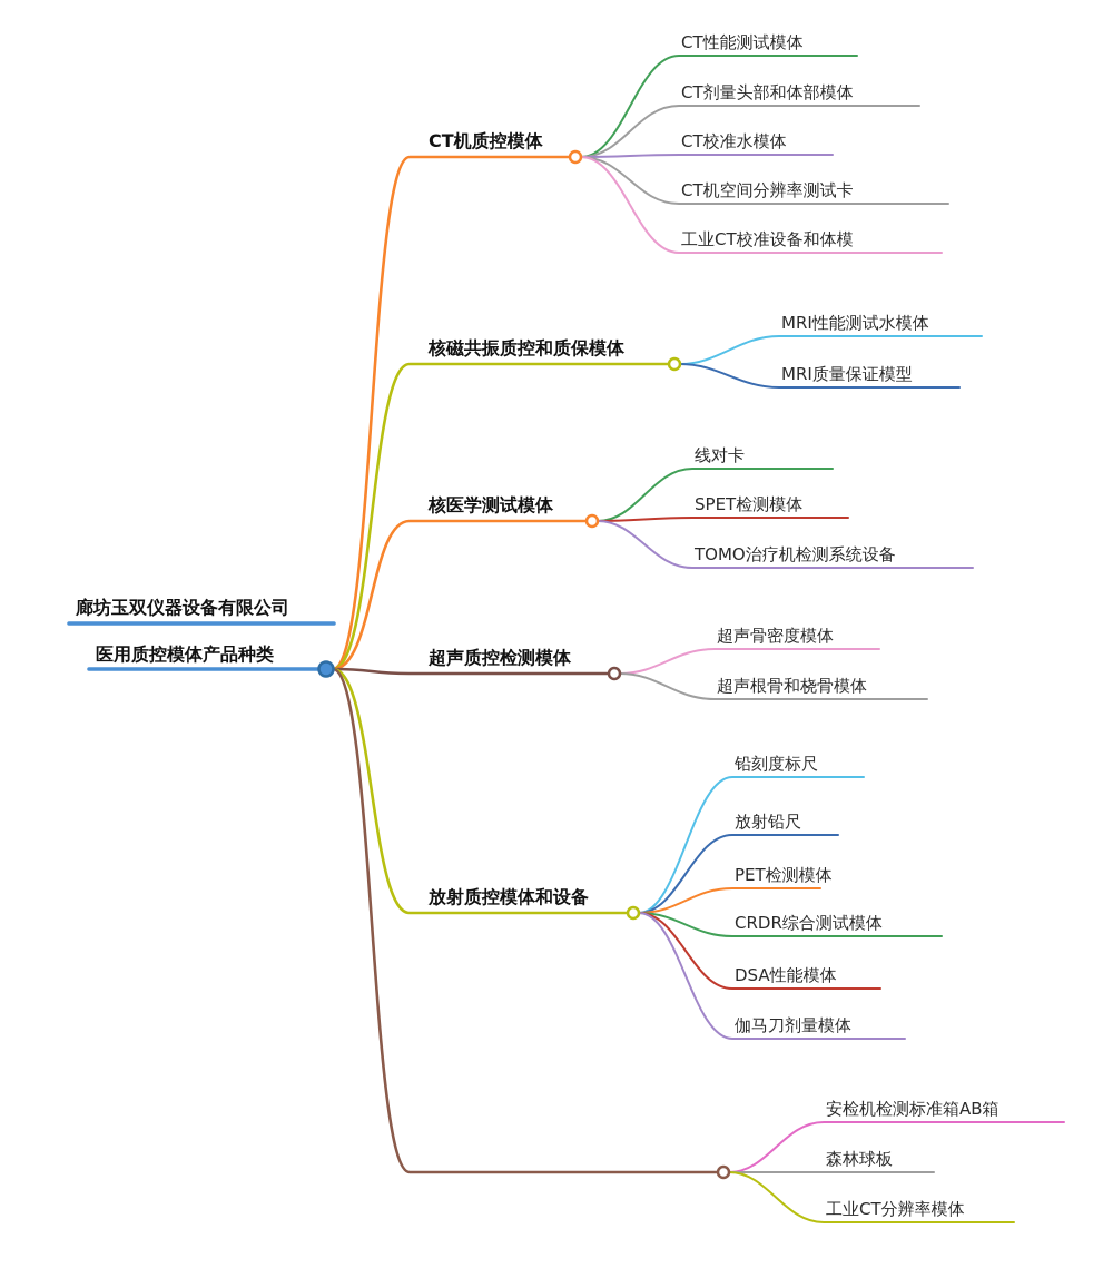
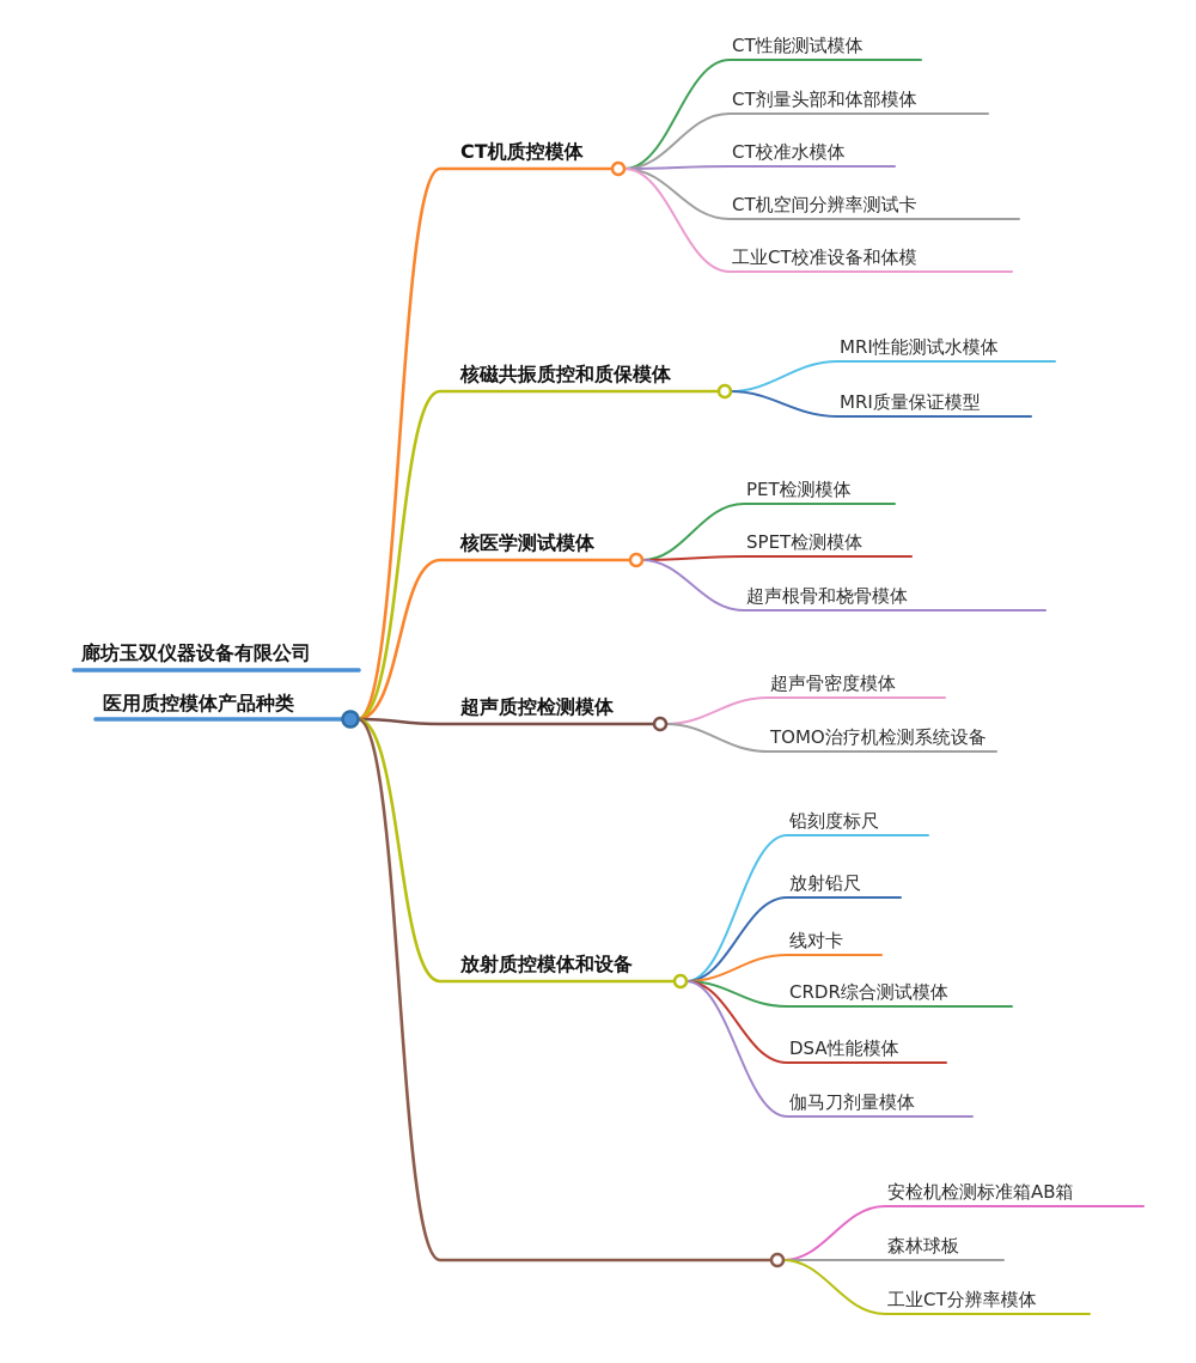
  廊坊玉双仪器设备有限公司
  医用质控模体产品种类
  CT机质控模体
  核磁共振质控和质保模体
  核医学测试模体
  超声质控检测模体
  放射质控模体和设备
  CT性能测试模体
  CT剂量头部和体部模体
  CT校准水模体
  CT机空间分辨率测试卡
  工业CT校准设备和体模
  MRI性能测试水模体
  MRI质量保证模型
- 线对卡
+ PET检测模体
  SPET检测模体
- TOMO治疗机检测系统设备
+ 超声根骨和桡骨模体
  超声骨密度模体
- 超声根骨和桡骨模体
+ TOMO治疗机检测系统设备
  铅刻度标尺
  放射铅尺
- PET检测模体
+ 线对卡
  CRDR综合测试模体
  DSA性能模体
  伽马刀剂量模体
  安检机检测标准箱AB箱
  森林球板
  工业CT分辨率模体
